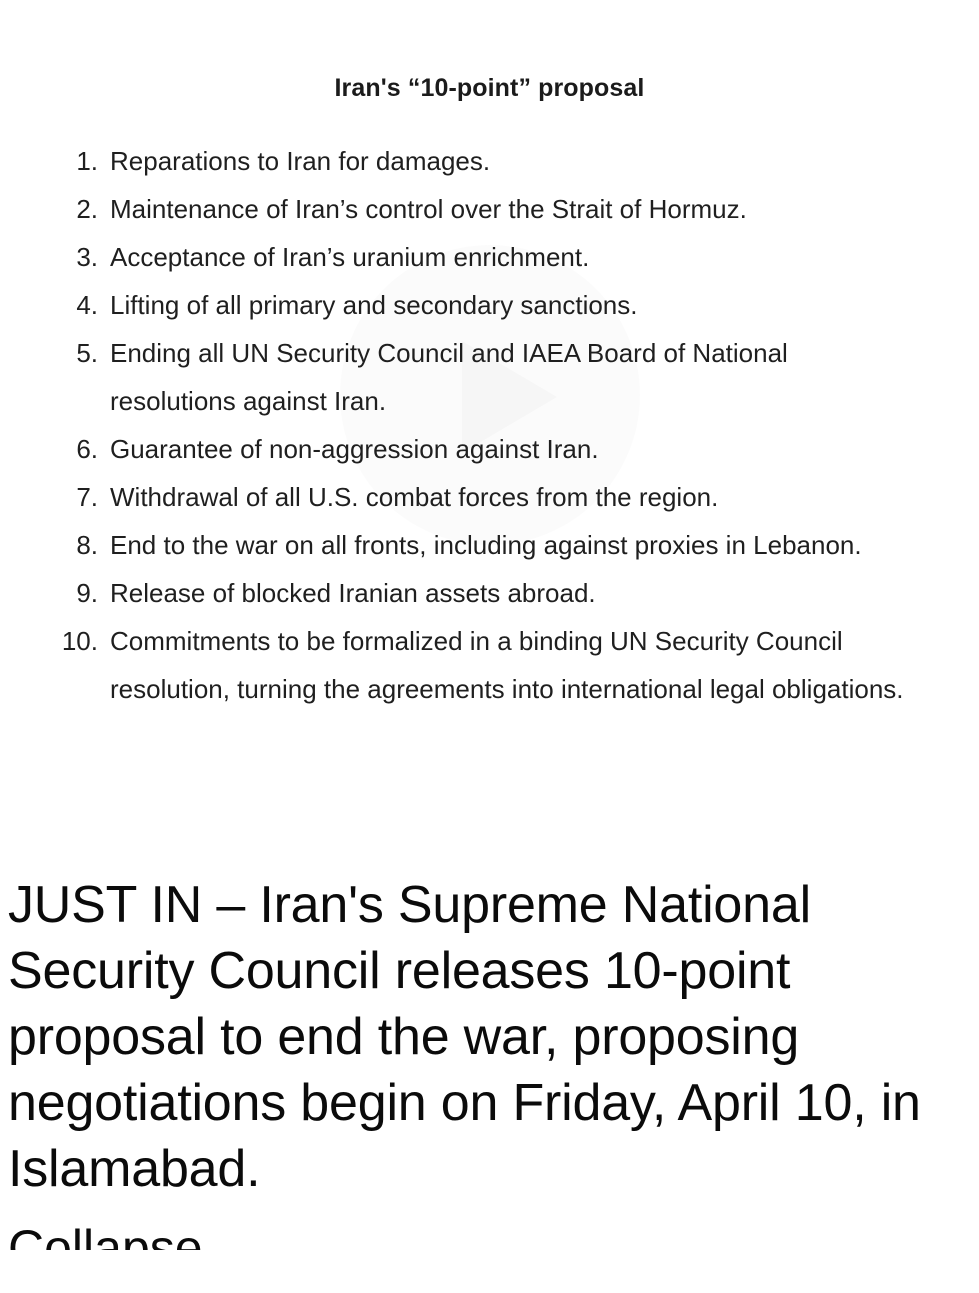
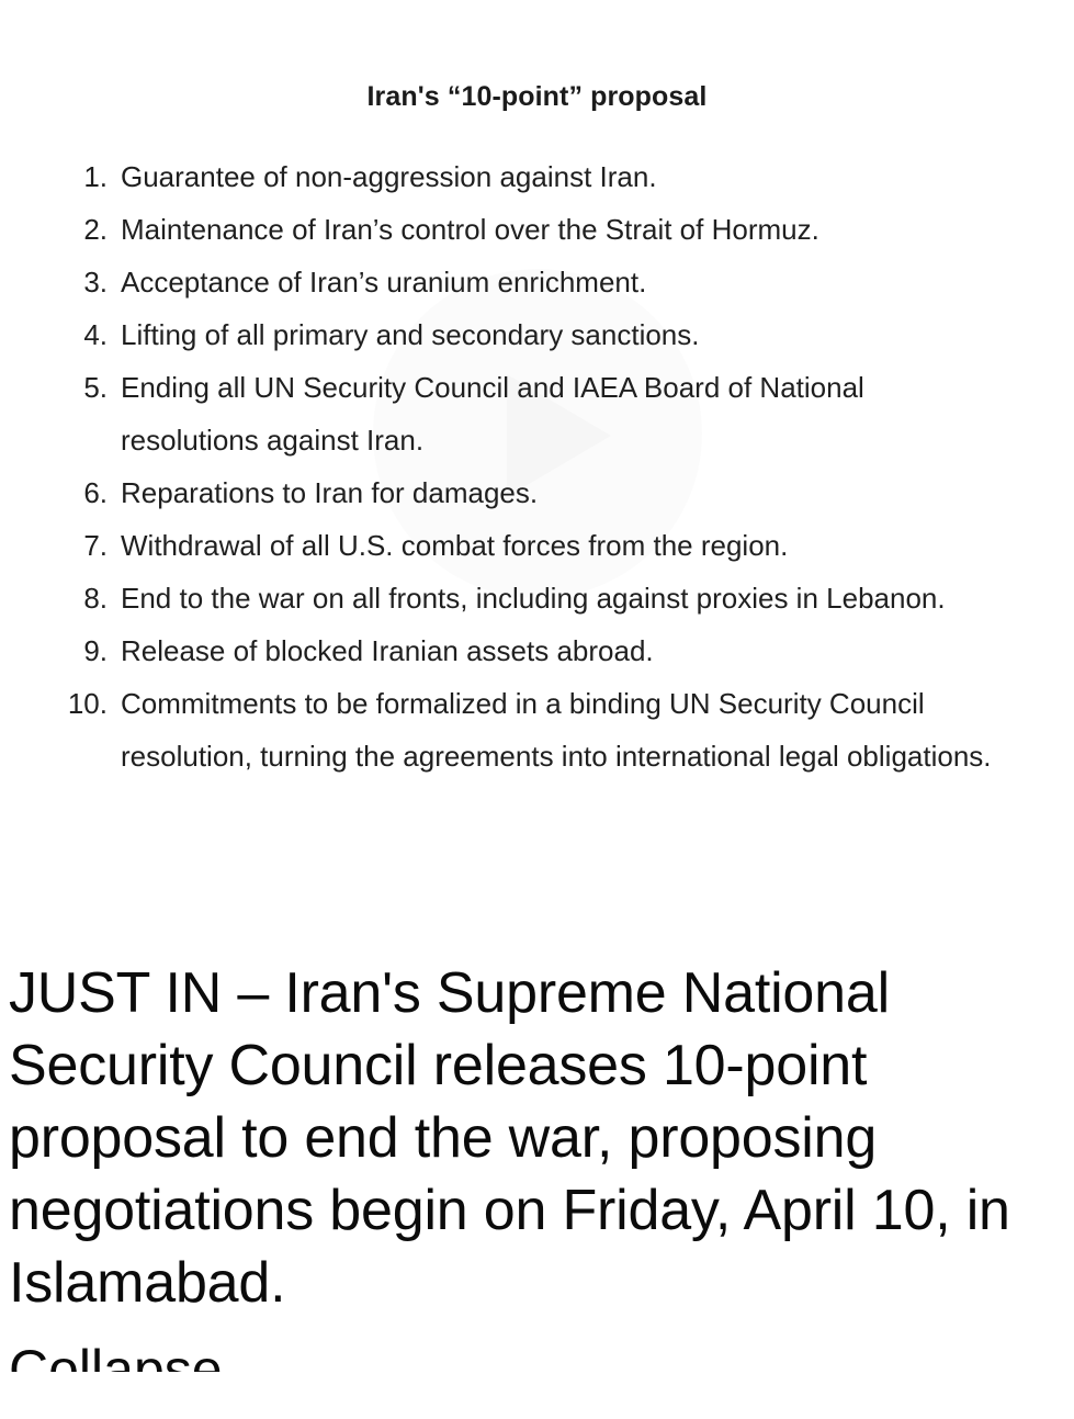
  Iran's “10-point” proposal
  1.
- Reparations to Iran for damages.
+ Guarantee of non-aggression against Iran.
  2.
  Maintenance of Iran’s control over the Strait of Hormuz.
  3.
  Acceptance of Iran’s uranium enrichment.
  4.
  Lifting of all primary and secondary sanctions.
  5.
  Ending all UN Security Council and IAEA Board of National resolutions against Iran.
  6.
- Guarantee of non-aggression against Iran.
+ Reparations to Iran for damages.
  7.
  Withdrawal of all U.S. combat forces from the region.
  8.
  End to the war on all fronts, including against proxies in Lebanon.
  9.
  Release of blocked Iranian assets abroad.
  10.
  Commitments to be formalized in a binding UN Security Council resolution, turning the agreements into international legal obligations.
  JUST IN – Iran's Supreme National Security Council releases 10-point proposal to end the war, proposing negotiations begin on Friday, April 10, in Islamabad.
  Collapse
